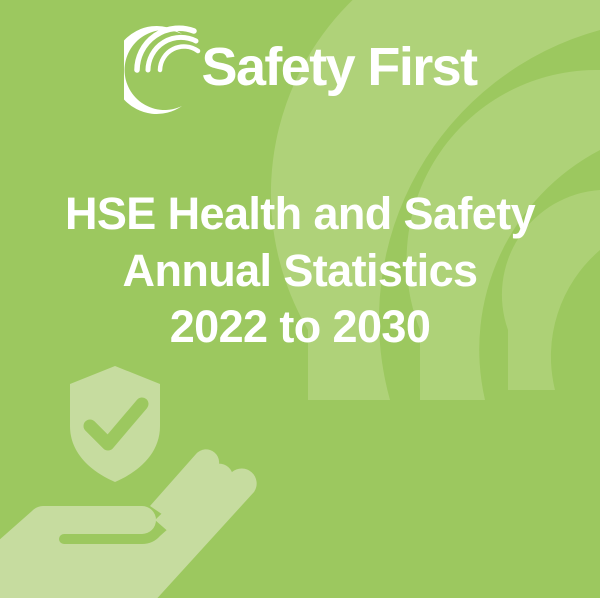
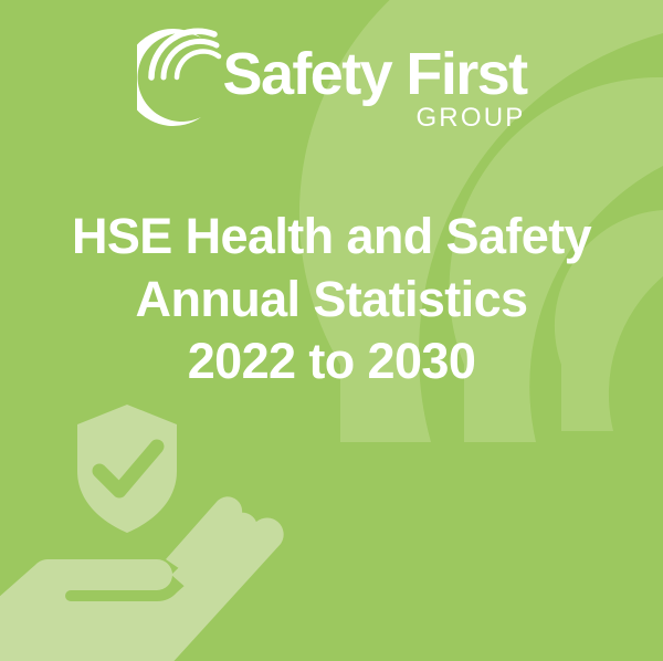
  Safety First
+ GROUP
  HSE Health and Safety
  Annual Statistics
  2022 to 2030
